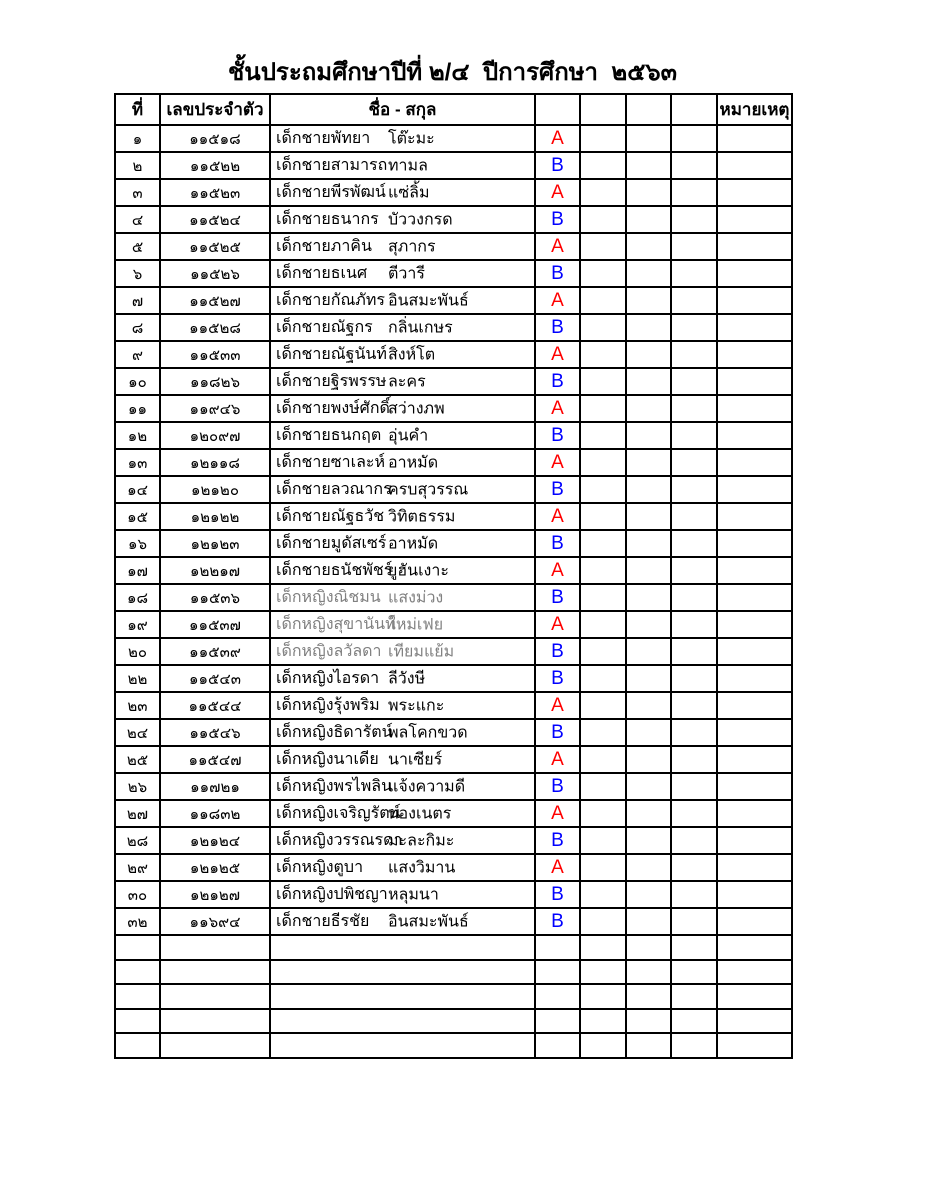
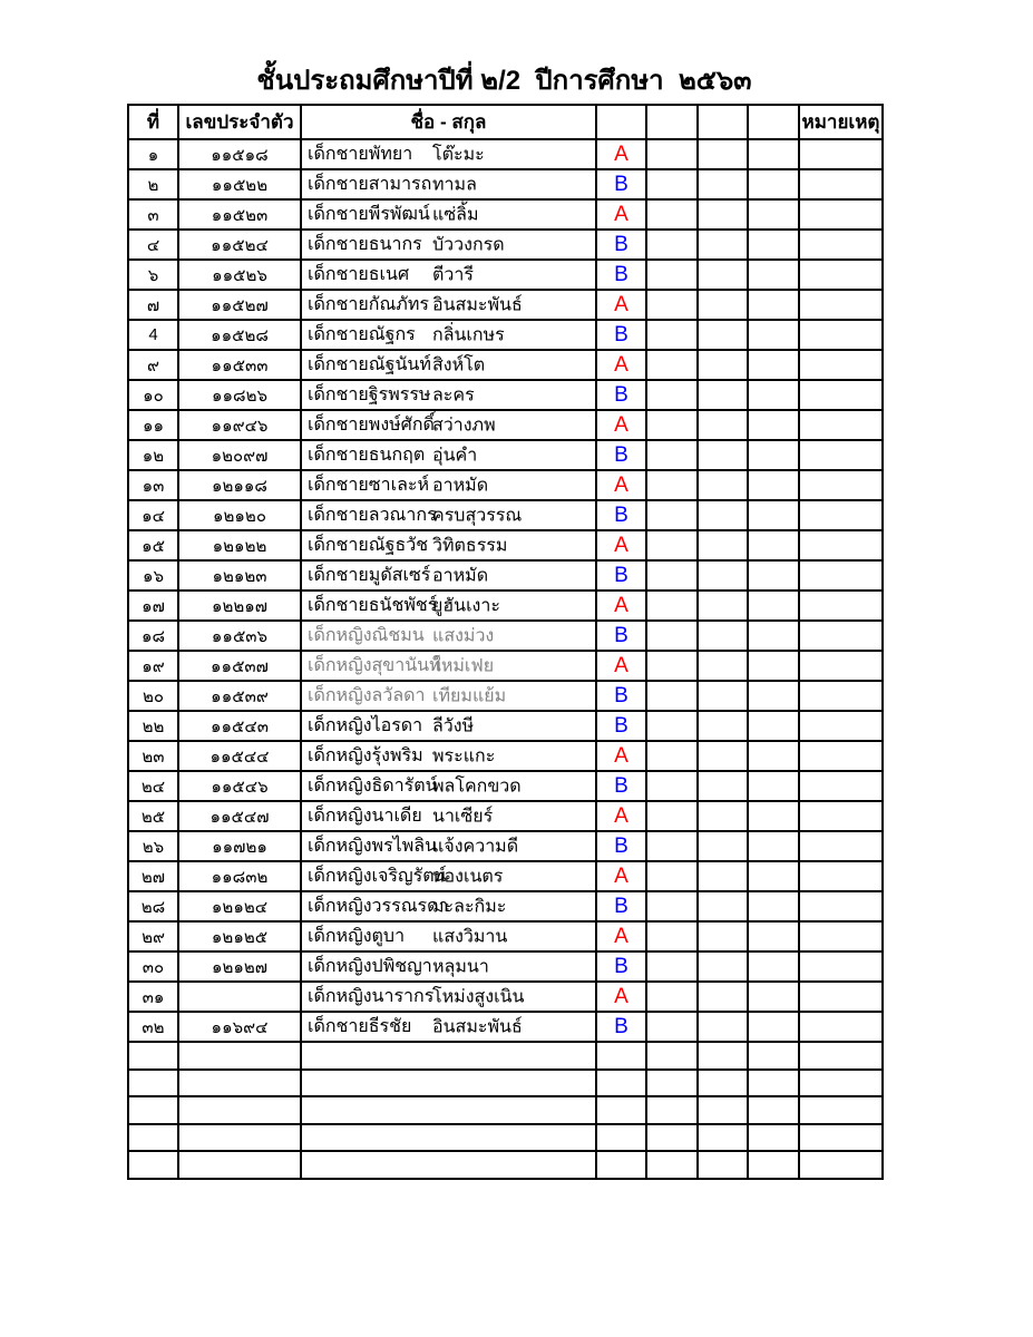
- ชั้นประถมศึกษาปีที่ ๒/๔ ปีการศึกษา ๒๕๖๓
+ ชั้นประถมศึกษาปีที่ ๒/2 ปีการศึกษา ๒๕๖๓
  ที่	เลขประจำตัว	ชื่อ - สกุล					หมายเหตุ
  ๑	๑๑๕๑๘	เด็กชายพัทยา โต๊ะมะ	A
  ๒	๑๑๕๒๒	เด็กชายสามารถ ทามล	B
  ๓	๑๑๕๒๓	เด็กชายพีรพัฒน์ แซ่ลิ้ม	A
  ๔	๑๑๕๒๔	เด็กชายธนากร บัววงกรด	B
- ๕	๑๑๕๒๕	เด็กชายภาคิน สุภากร	A
  ๖	๑๑๕๒๖	เด็กชายธเนศ ตีวารี	B
  ๗	๑๑๕๒๗	เด็กชายกัณภัทร อินสมะพันธ์	A
- ๘	๑๑๕๒๘	เด็กชายณัฐกร กลิ่นเกษร	B
+ 4	๑๑๕๒๘	เด็กชายณัฐกร กลิ่นเกษร	B
  ๙	๑๑๕๓๓	เด็กชายณัฐนันท์ สิงห์โต	A
  ๑๐	๑๑๘๒๖	เด็กชายฐิรพรรษ ละคร	B
  ๑๑	๑๑๙๔๖	เด็กชายพงษ์ศักดิ์ สว่างภพ	A
  ๑๒	๑๒๐๙๗	เด็กชายธนกฤต อุ่นคำ	B
  ๑๓	๑๒๑๑๘	เด็กชายซาเละห์ อาหมัด	A
  ๑๔	๑๒๑๒๐	เด็กชายลวณากร ครบสุวรรณ	B
  ๑๕	๑๒๑๒๒	เด็กชายณัฐธวัช วิทิตธรรม	A
  ๑๖	๑๒๑๒๓	เด็กชายมูดัสเซร์ อาหมัด	B
  ๑๗	๑๒๒๑๗	เด็กชายธนัชพัชร์ ยูฮันเงาะ	A
  ๑๘	๑๑๕๓๖	เด็กหญิงณิชมน แสงม่วง	B
  ๑๙	๑๑๕๓๗	เด็กหญิงสุขานันท์ ใหม่เฟย	A
  ๒๐	๑๑๕๓๙	เด็กหญิงลวัลดา เทียมแย้ม	B
  ๒๒	๑๑๕๔๓	เด็กหญิงไอรดา ลีวังษี	B
  ๒๓	๑๑๕๔๔	เด็กหญิงรุ้งพริม พระแกะ	A
  ๒๔	๑๑๕๔๖	เด็กหญิงธิดารัตน์ พลโคกขวด	B
  ๒๕	๑๑๕๔๗	เด็กหญิงนาเดีย นาเซียร์	A
  ๒๖	๑๑๗๒๑	เด็กหญิงพรไพลิน แจ้งความดี	B
  ๒๗	๑๑๘๓๒	เด็กหญิงเจริญรัตน์ ทองเนตร	A
  ๒๘	๑๒๑๒๔	เด็กหญิงวรรณรดา มะละกิมะ	B
  ๒๙	๑๒๑๒๕	เด็กหญิงตูบา แสงวิมาน	A
  ๓๐	๑๒๑๒๗	เด็กหญิงปพิชญา หลุมนา	B
+ ๓๑		เด็กหญิงนารากร โหม่งสูงเนิน	A
  ๓๒	๑๑๖๙๔	เด็กชายธีรชัย อินสมะพันธ์	B
